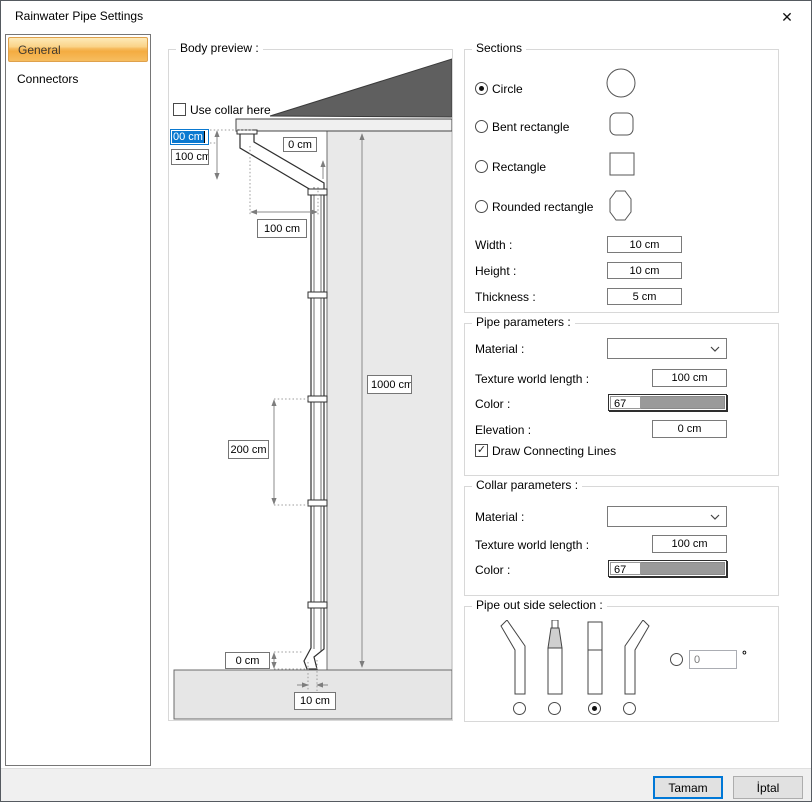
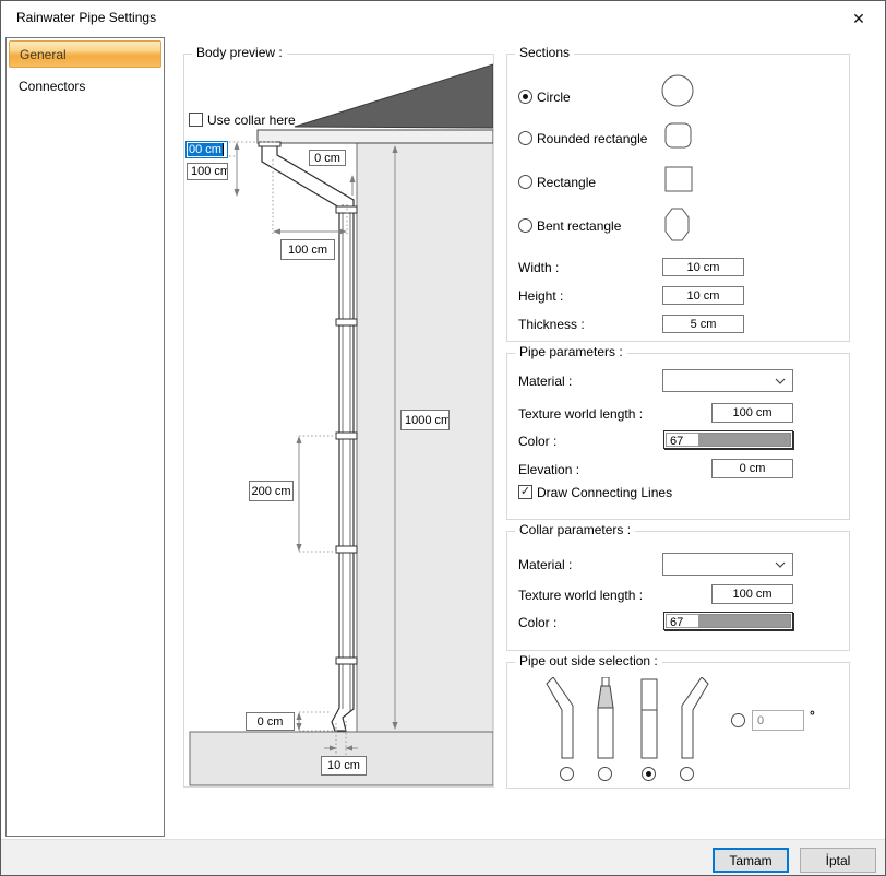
  Rainwater Pipe Settings
  ✕
  General
  Connectors
  Body preview :
  Use collar here
  00 cm
  100 cm
  0 cm
  100 cm
  1000 cm
  200 cm
  0 cm
  10 cm
  Sections
  Circle
- Bent rectangle
+ Rounded rectangle
  Rectangle
- Rounded rectangle
+ Bent rectangle
  Width :
  10 cm
  Height :
  10 cm
  Thickness :
  5 cm
  Pipe parameters :
  Material :
  Texture world length :
  100 cm
  Color :
  67
  Elevation :
  0 cm
  Draw Connecting Lines
  Collar parameters :
  Material :
  Texture world length :
  100 cm
  Color :
  67
  Pipe out side selection :
  0
  °
  Tamam
  İptal
